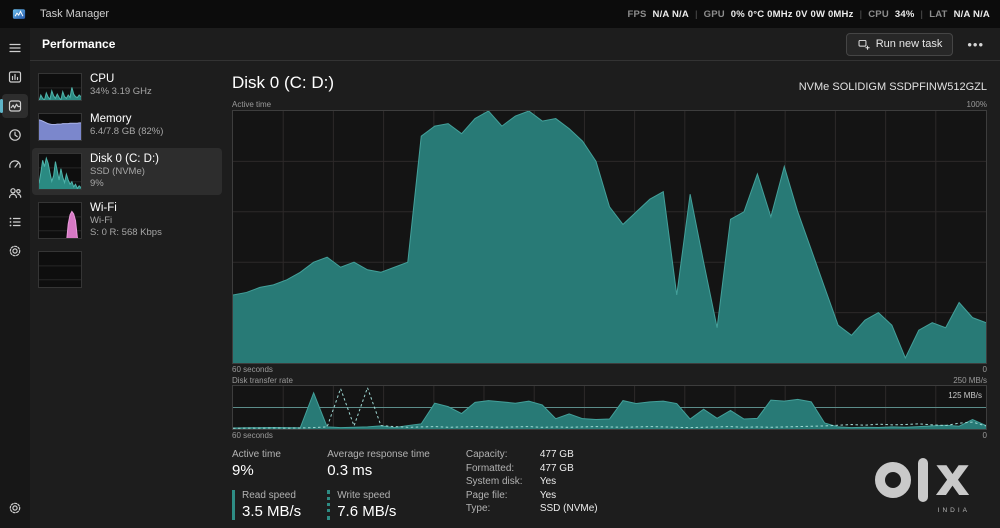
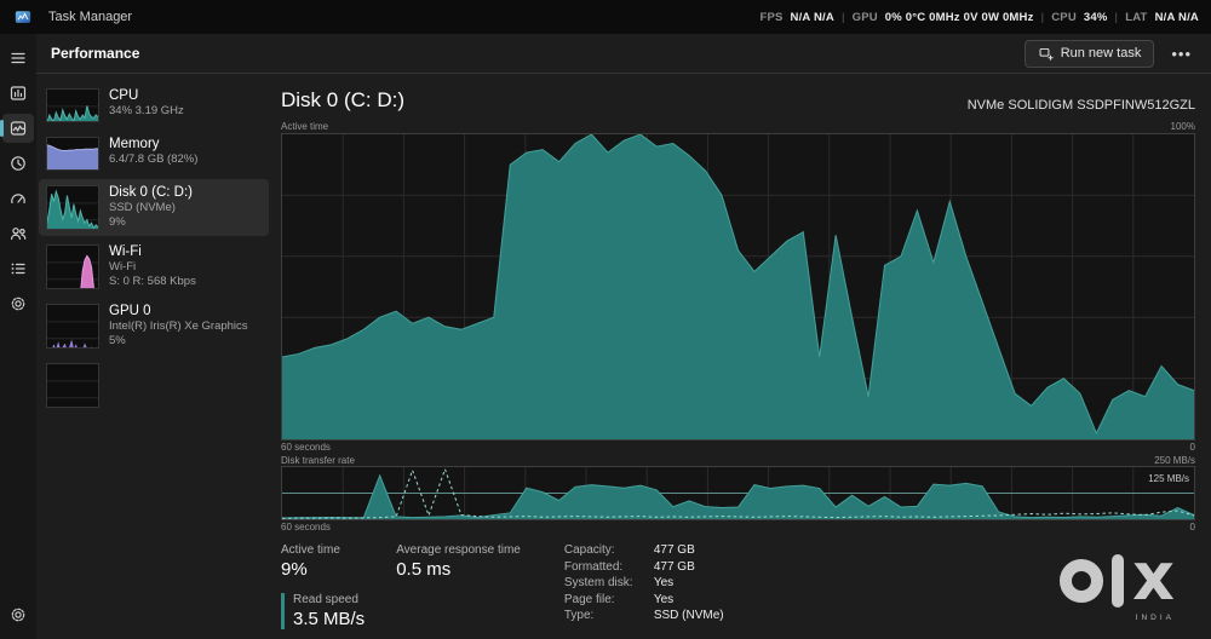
  Task Manager
  FPS
  N/A N/A
  |
  GPU
  0% 0°C 0MHz 0V 0W 0MHz
  |
  CPU
  34%
  |
  LAT
  N/A N/A
  Performance
  Run new task
  •••
  CPU
  34% 3.19 GHz
  Memory
  6.4/7.8 GB (82%)
  Disk 0 (C: D:)
  SSD (NVMe)
  9%
  Wi-Fi
  Wi-Fi
  S: 0 R: 568 Kbps
+ GPU 0
+ Intel(R) Iris(R) Xe Graphics
+ 5%
  Disk 0 (C: D:)
  NVMe SOLIDIGM SSDPFINW512GZL
  Active time
  100%
  60 seconds
  0
  Disk transfer rate
  250 MB/s
  125 MB/s
  60 seconds
  0
  Active time
  9%
  Average response time
- 0.3 ms
+ 0.5 ms
  Read speed
  3.5 MB/s
- Write speed
- 7.6 MB/s
  Capacity:
  477 GB
  Formatted:
  477 GB
  System disk:
  Yes
  Page file:
  Yes
  Type:
  SSD (NVMe)
  x
